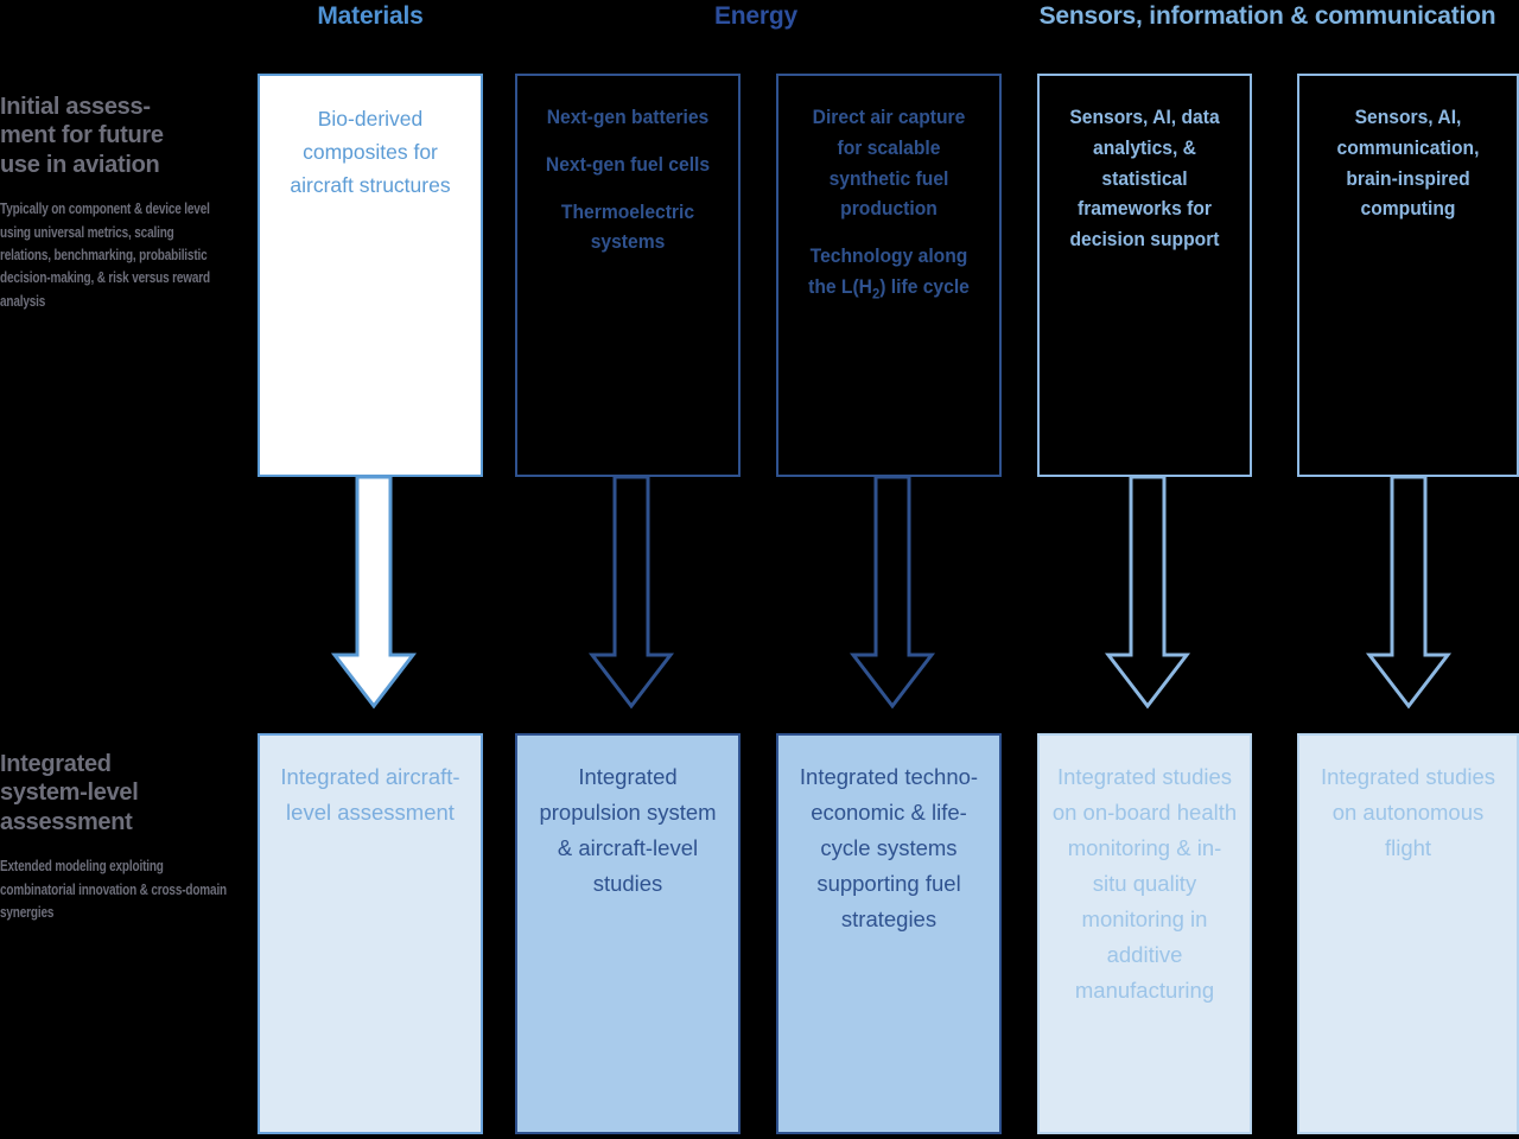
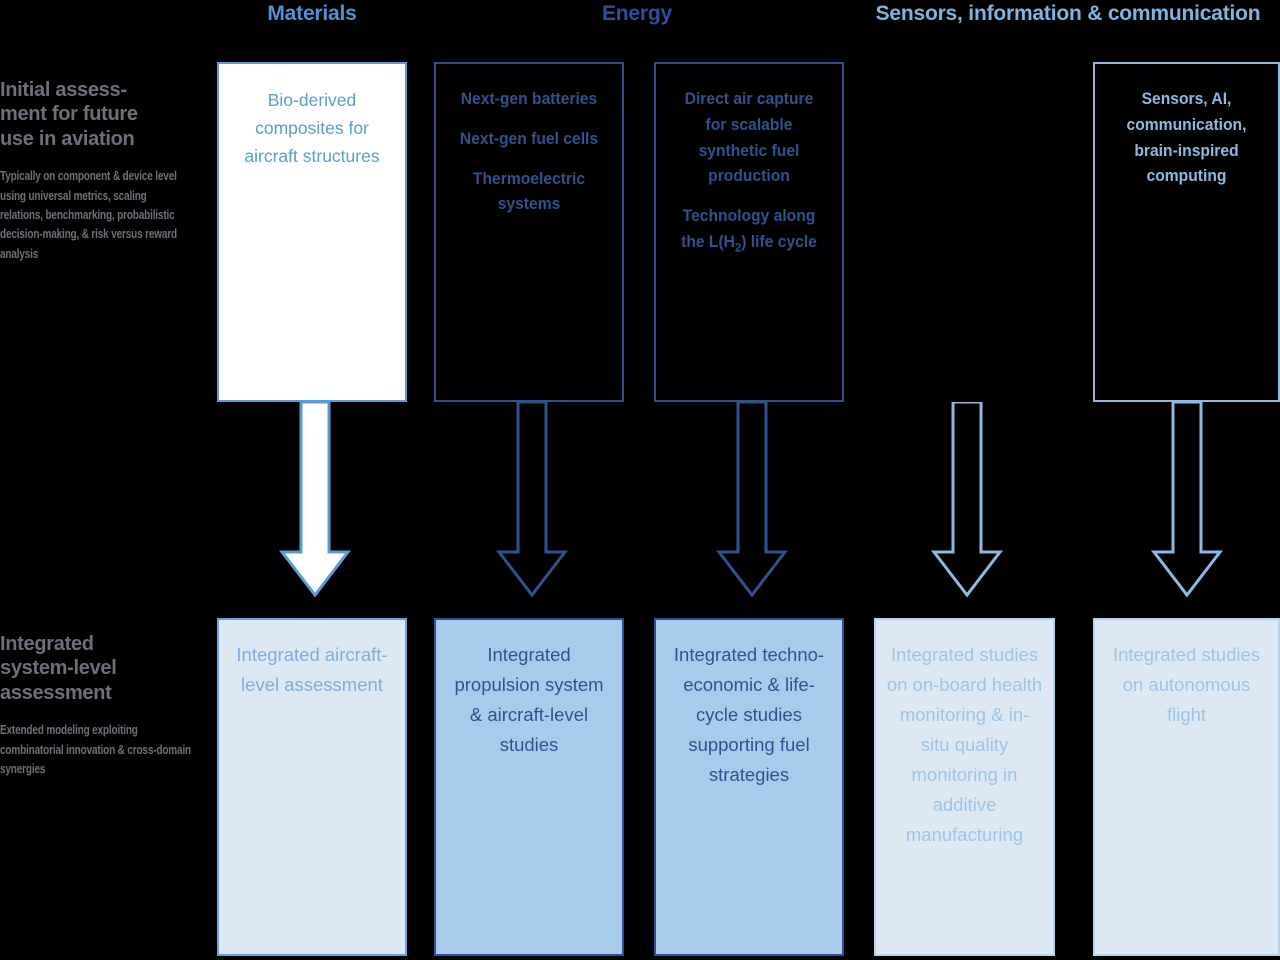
  Materials
  Energy
  Sensors, information & communication
  Initial assess-
  ment for future
  use in aviation
  Typically on component & device level using universal metrics, scaling relations, benchmarking, probabilistic decision-making, & risk versus reward analysis
  Integrated
  system-level
  assessment
  Extended modeling exploiting combinatorial innovation & cross-domain synergies
  Bio-derived composites for aircraft structures
  Next-gen batteries
  Next-gen fuel cells
  Thermoelectric systems
  Direct air capture for scalable synthetic fuel production
  Technology along the L(H2) life cycle
- Sensors, AI, data analytics, & statistical frameworks for decision support
  Sensors, AI, communication, brain-inspired computing
  Integrated aircraft-level assessment
  Integrated propulsion system & aircraft-level studies
- Integrated techno-economic & life-cycle systems supporting fuel strategies
+ Integrated techno-economic & life-cycle studies supporting fuel strategies
  Integrated studies on on-board health monitoring & in-situ quality monitoring in additive manufacturing
  Integrated studies on autonomous flight
